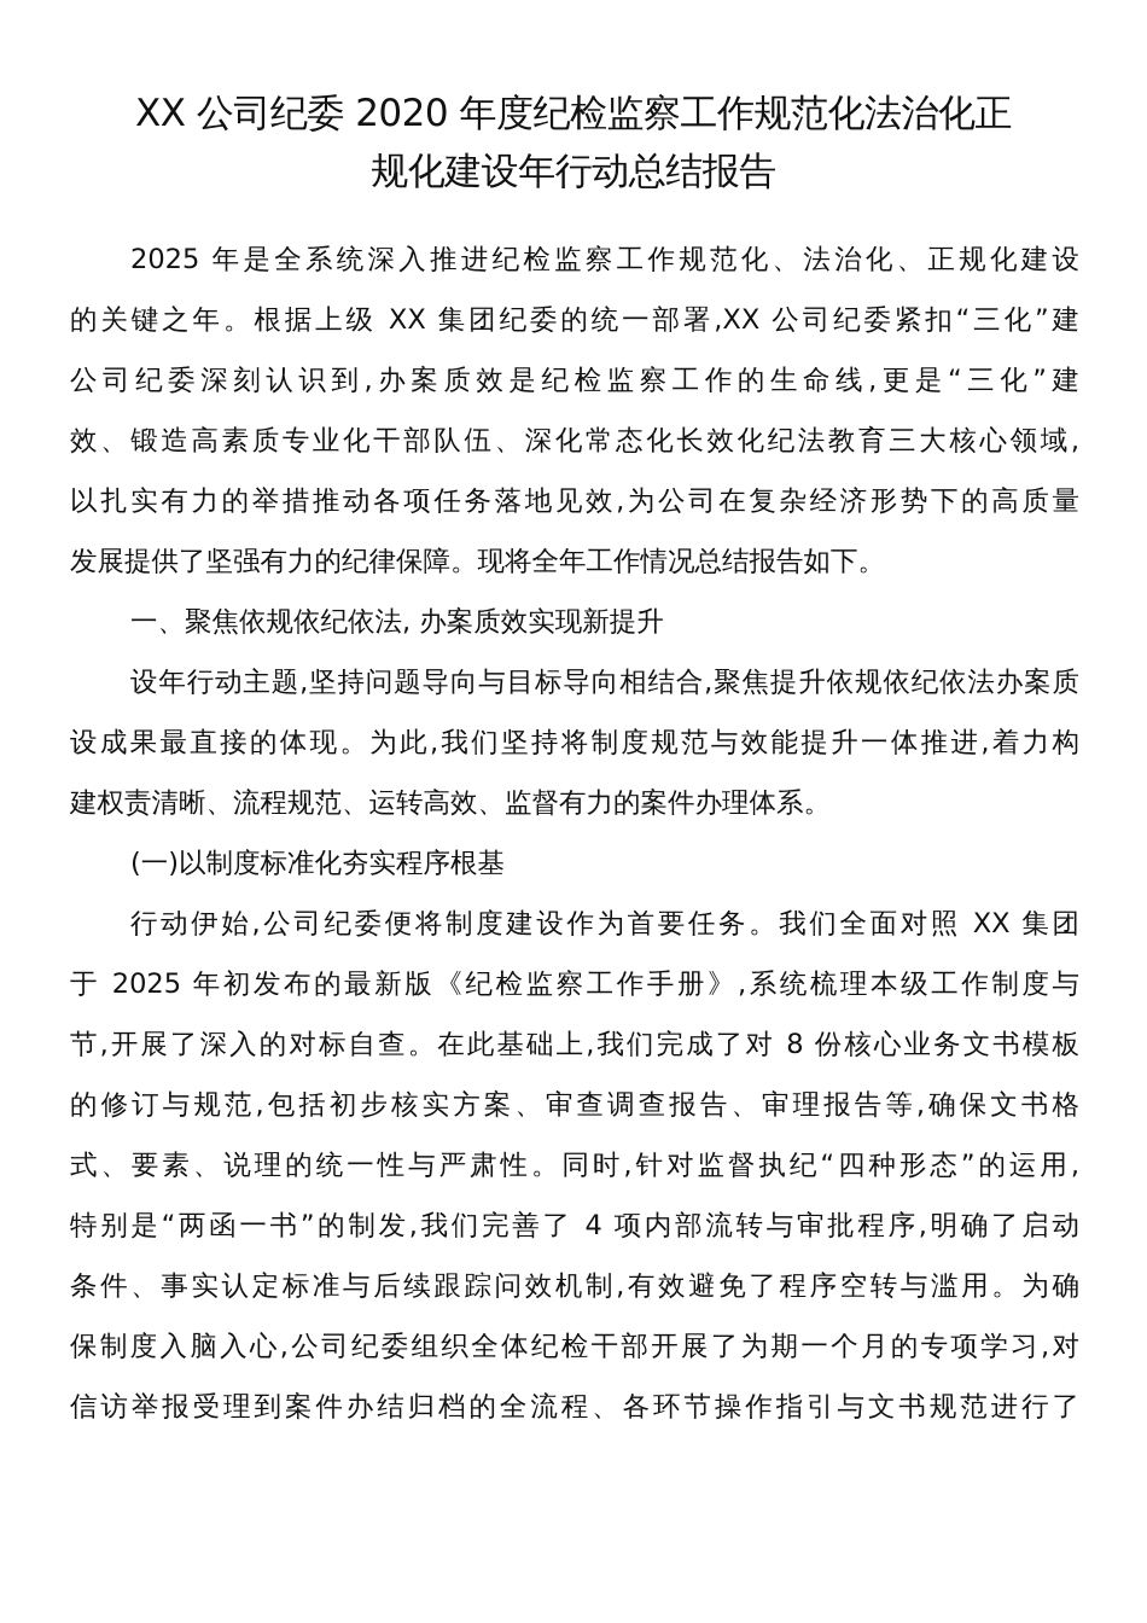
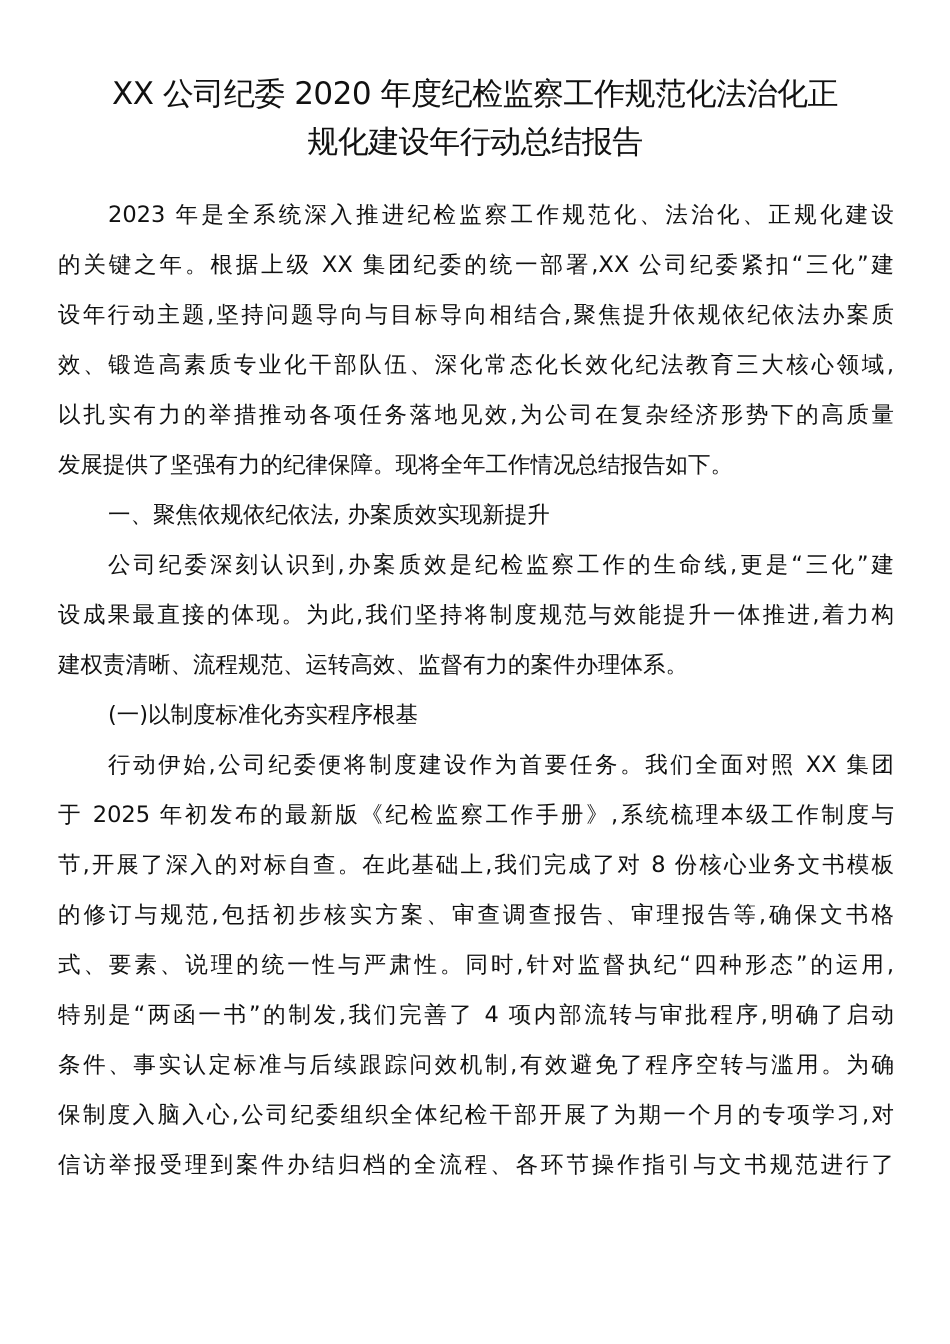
  XX 公司纪委 2020 年度纪检监察工作规范化法治化正
  规化建设年行动总结报告
- 2025 年是全系统深入推进纪检监察工作规范化、法治化、正规化建设
+ 2023 年是全系统深入推进纪检监察工作规范化、法治化、正规化建设
  的关键之年。根据上级 XX 集团纪委的统一部署,XX 公司纪委紧扣“三化”建
- 公司纪委深刻认识到,办案质效是纪检监察工作的生命线,更是“三化”建
+ 设年行动主题,坚持问题导向与目标导向相结合,聚焦提升依规依纪依法办案质
  效、锻造高素质专业化干部队伍、深化常态化长效化纪法教育三大核心领域,
  以扎实有力的举措推动各项任务落地见效,为公司在复杂经济形势下的高质量
  发展提供了坚强有力的纪律保障。现将全年工作情况总结报告如下。
  一、聚焦依规依纪依法, 办案质效实现新提升
- 设年行动主题,坚持问题导向与目标导向相结合,聚焦提升依规依纪依法办案质
+ 公司纪委深刻认识到,办案质效是纪检监察工作的生命线,更是“三化”建
  设成果最直接的体现。为此,我们坚持将制度规范与效能提升一体推进,着力构
  建权责清晰、流程规范、运转高效、监督有力的案件办理体系。
  (一)以制度标准化夯实程序根基
  行动伊始,公司纪委便将制度建设作为首要任务。我们全面对照 XX 集团
  于 2025 年初发布的最新版《纪检监察工作手册》,系统梳理本级工作制度与
  节,开展了深入的对标自查。在此基础上,我们完成了对 8 份核心业务文书模板
  的修订与规范,包括初步核实方案、审查调查报告、审理报告等,确保文书格
  式、要素、说理的统一性与严肃性。同时,针对监督执纪“四种形态”的运用,
  特别是“两函一书”的制发,我们完善了 4 项内部流转与审批程序,明确了启动
  条件、事实认定标准与后续跟踪问效机制,有效避免了程序空转与滥用。为确
  保制度入脑入心,公司纪委组织全体纪检干部开展了为期一个月的专项学习,对
  信访举报受理到案件办结归档的全流程、各环节操作指引与文书规范进行了
